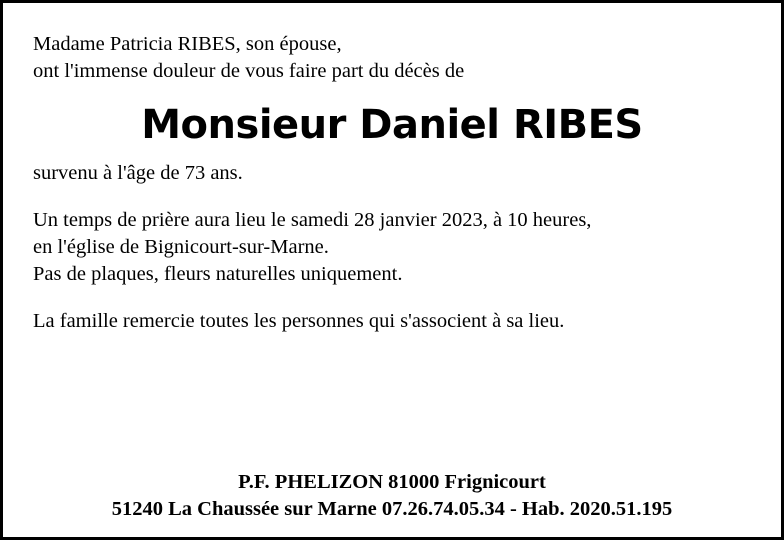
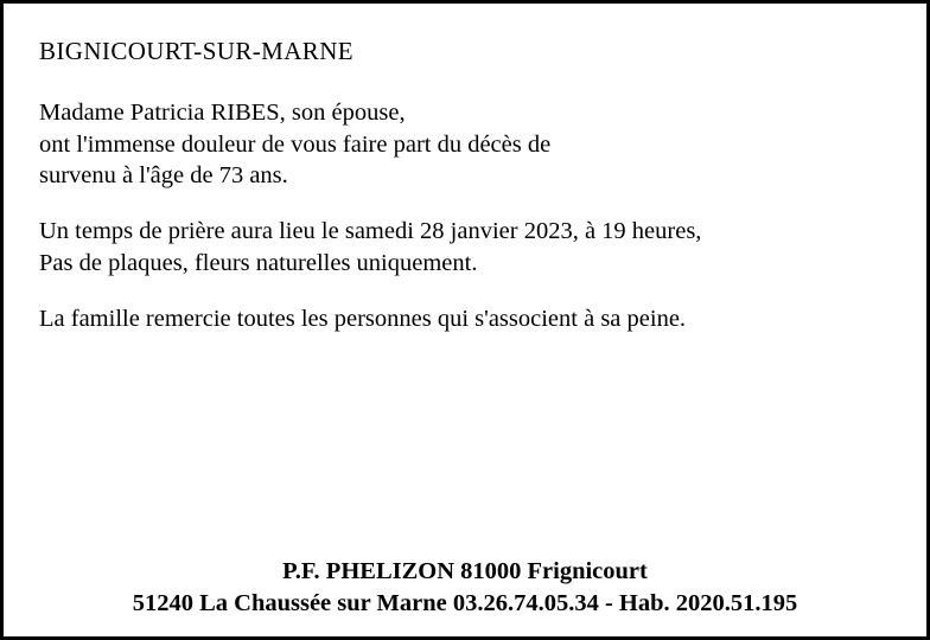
+ BIGNICOURT-SUR-MARNE
  Madame Patricia RIBES, son épouse,
  ont l'immense douleur de vous faire part du décès de
- Monsieur Daniel RIBES
  survenu à l'âge de 73 ans.
- Un temps de prière aura lieu le samedi 28 janvier 2023, à 10 heures,
+ Un temps de prière aura lieu le samedi 28 janvier 2023, à 19 heures,
- en l'église de Bignicourt-sur-Marne.
  Pas de plaques, fleurs naturelles uniquement.
- La famille remercie toutes les personnes qui s'associent à sa lieu.
+ La famille remercie toutes les personnes qui s'associent à sa peine.
  P.F. PHELIZON 81000 Frignicourt
- 51240 La Chaussée sur Marne 07.26.74.05.34 - Hab. 2020.51.195
+ 51240 La Chaussée sur Marne 03.26.74.05.34 - Hab. 2020.51.195
